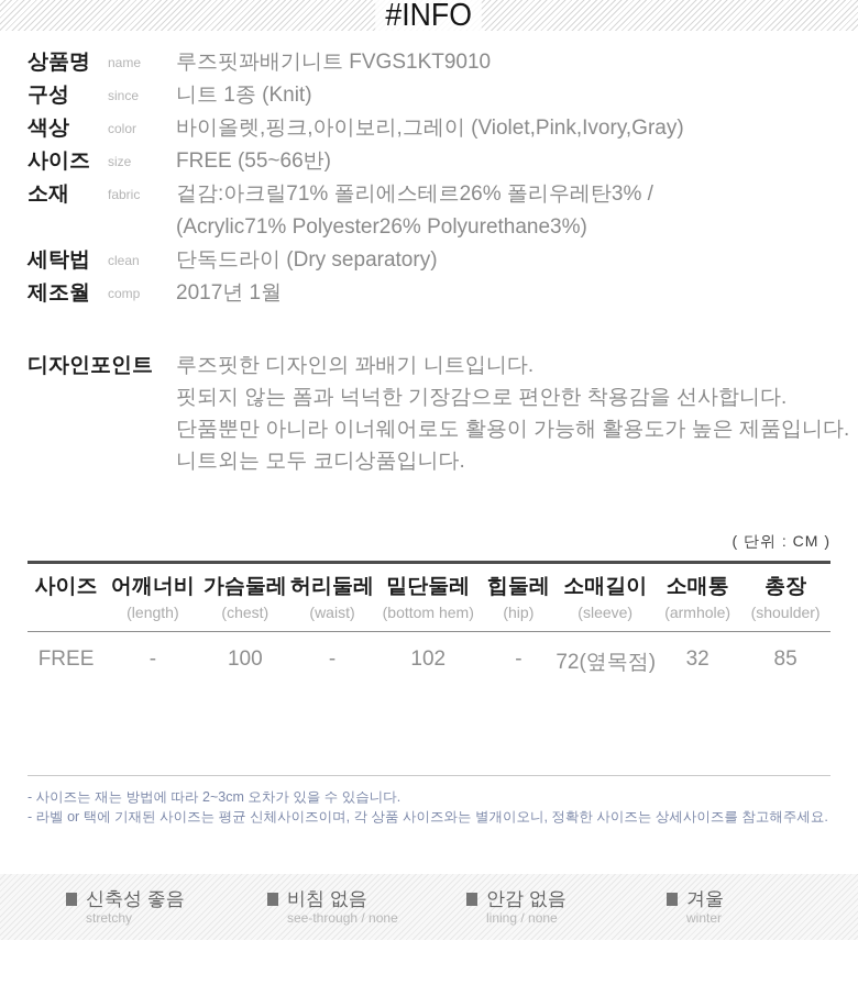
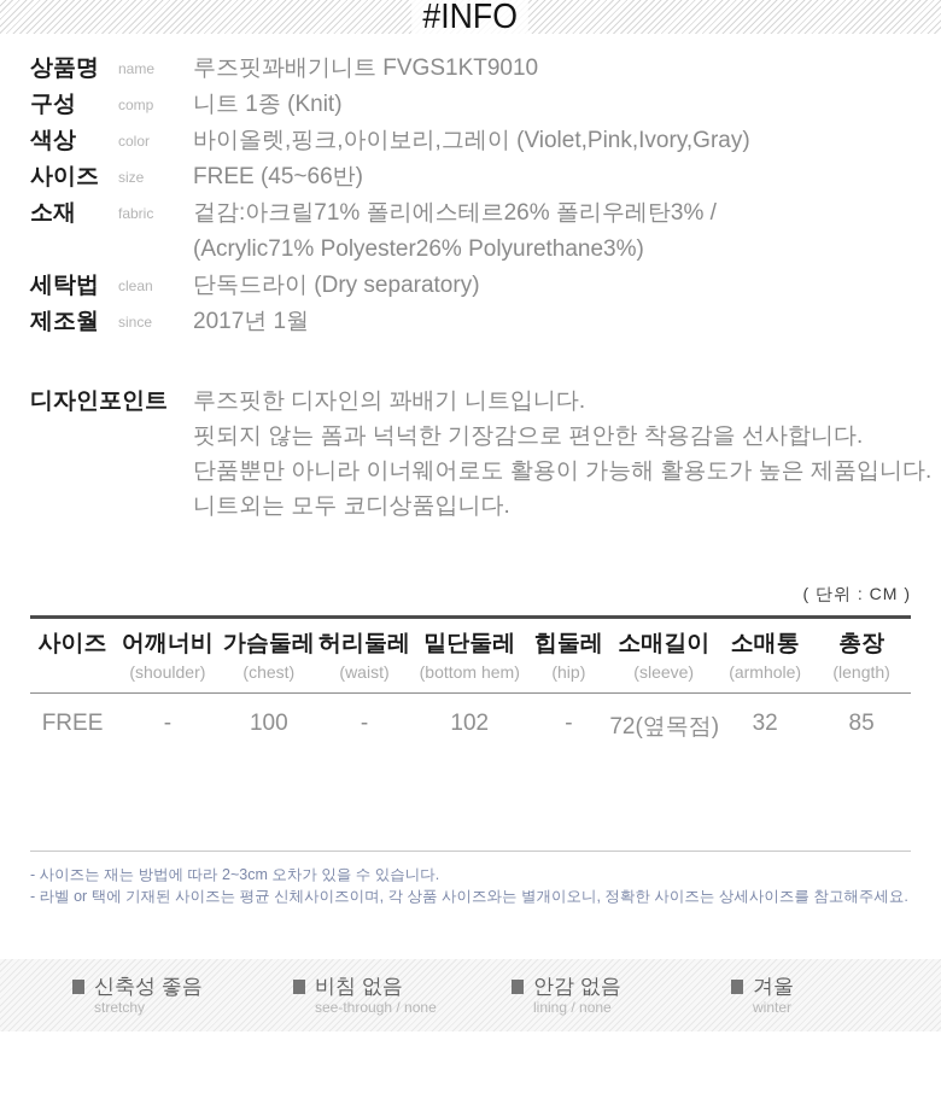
  #INFO
  상품명
  name
  루즈핏꽈배기니트 FVGS1KT9010
  구성
- since
+ comp
  니트 1종 (Knit)
  색상
  color
  바이올렛,핑크,아이보리,그레이 (Violet,Pink,Ivory,Gray)
  사이즈
  size
- FREE (55~66반)
+ FREE (45~66반)
  소재
  fabric
  겉감:아크릴71% 폴리에스테르26% 폴리우레탄3% /
  (Acrylic71% Polyester26% Polyurethane3%)
  세탁법
  clean
  단독드라이 (Dry separatory)
  제조월
- comp
+ since
  2017년 1월
  디자인포인트
  루즈핏한 디자인의 꽈배기 니트입니다.
  핏되지 않는 폼과 넉넉한 기장감으로 편안한 착용감을 선사합니다.
  단품뿐만 아니라 이너웨어로도 활용이 가능해 활용도가 높은 제품입니다.
  니트외는 모두 코디상품입니다.
  ( 단위 : CM )
  사이즈
  어깨너비
- (length)
+ (shoulder)
  가슴둘레
  (chest)
  허리둘레
  (waist)
  밑단둘레
  (bottom hem)
  힙둘레
  (hip)
  소매길이
  (sleeve)
  소매통
  (armhole)
  총장
- (shoulder)
+ (length)
  FREE
  -
  100
  -
  102
  -
  72(옆목점)
  32
  85
  - 사이즈는 재는 방법에 따라 2~3cm 오차가 있을 수 있습니다.
  - 라벨 or 택에 기재된 사이즈는 평균 신체사이즈이며, 각 상품 사이즈와는 별개이오니, 정확한 사이즈는 상세사이즈를 참고해주세요.
  신축성 좋음
  stretchy
  비침 없음
  see-through / none
  안감 없음
  lining / none
  겨울
  winter
